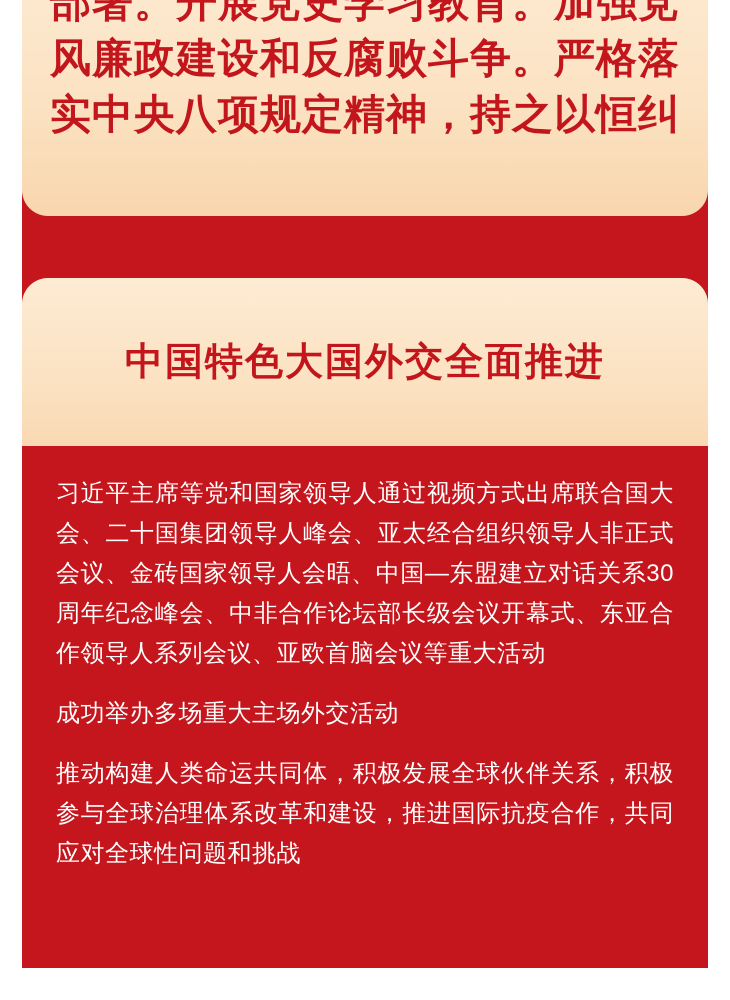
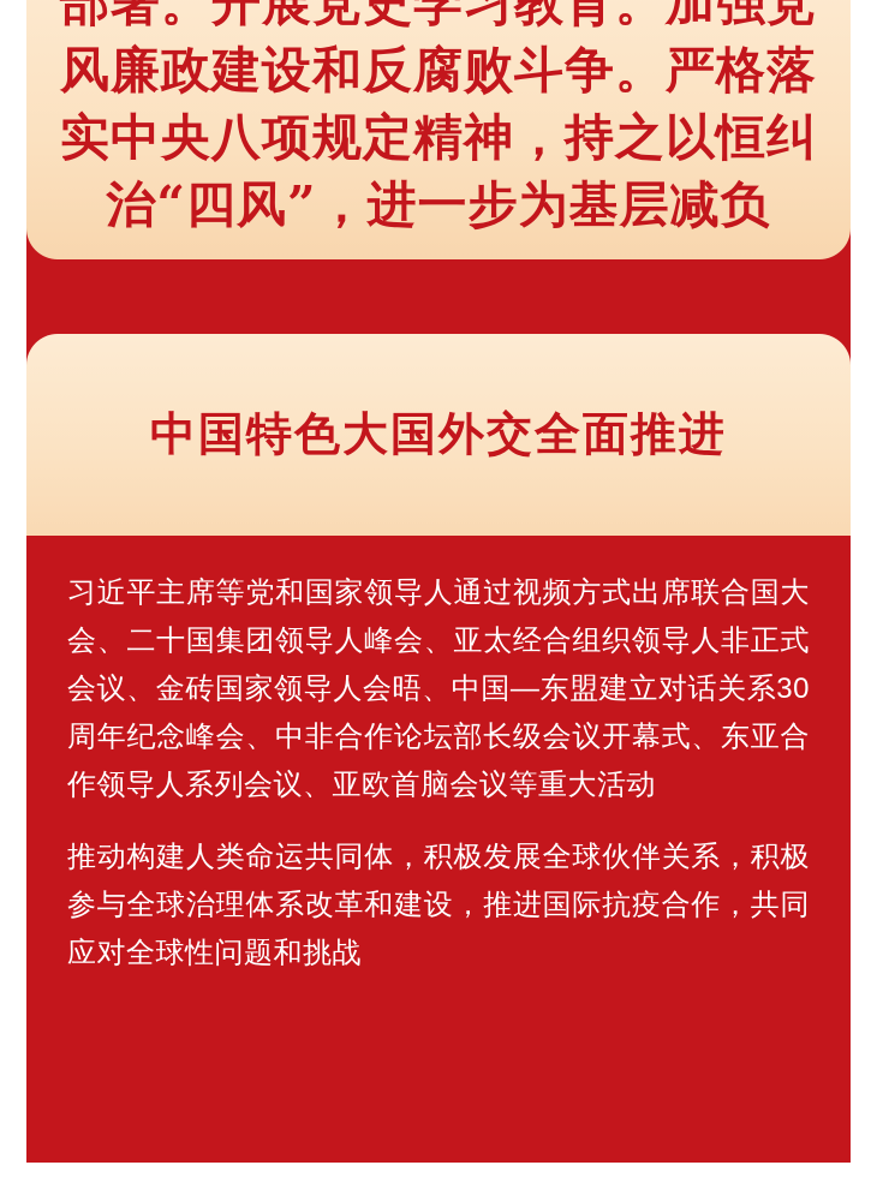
  部署。开展党史学习教育。加强党
  风廉政建设和反腐败斗争。严格落
  实中央八项规定精神，持之以恒纠
+ 治“四风”，进一步为基层减负
  中国特色大国外交全面推进
  习近平主席等党和国家领导人通过视频方式出席联合国大会、二十国集团领导人峰会、亚太经合组织领导人非正式会议、金砖国家领导人会晤、中国—东盟建立对话关系30周年纪念峰会、中非合作论坛部长级会议开幕式、东亚合作领导人系列会议、亚欧首脑会议等重大活动
- 成功举办多场重大主场外交活动
  推动构建人类命运共同体，积极发展全球伙伴关系，积极参与全球治理体系改革和建设，推进国际抗疫合作，共同应对全球性问题和挑战
